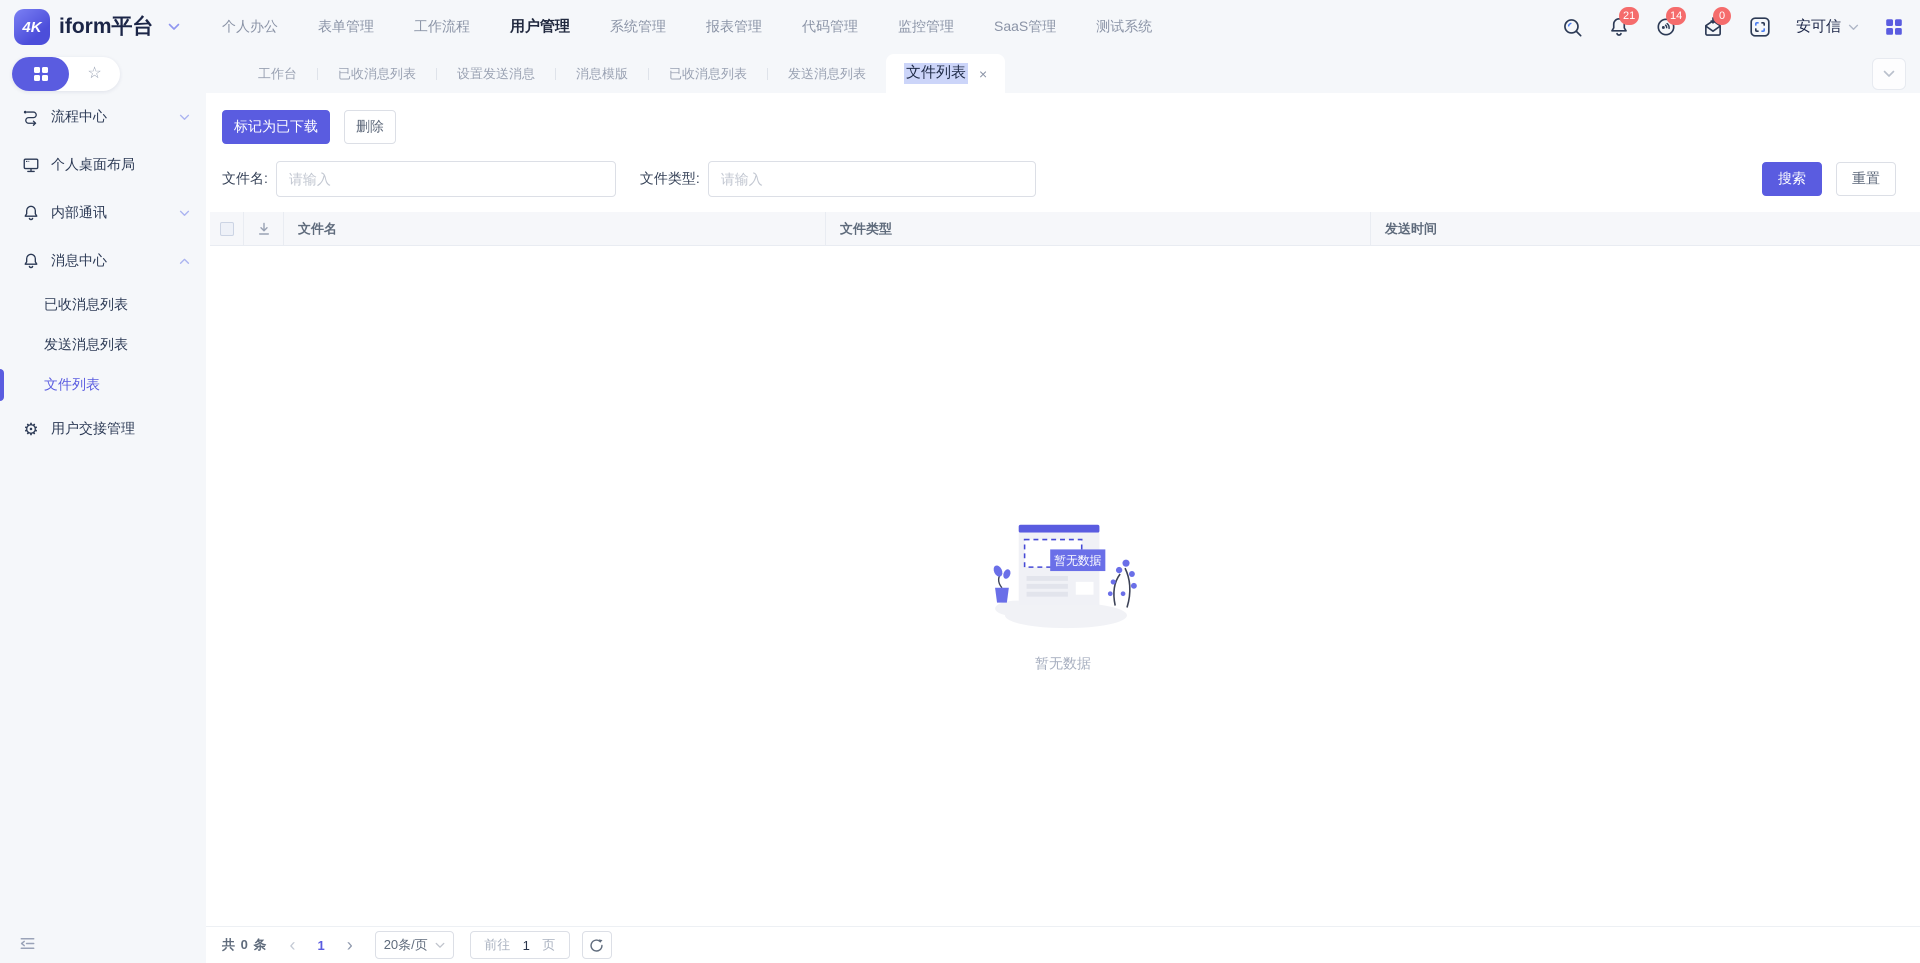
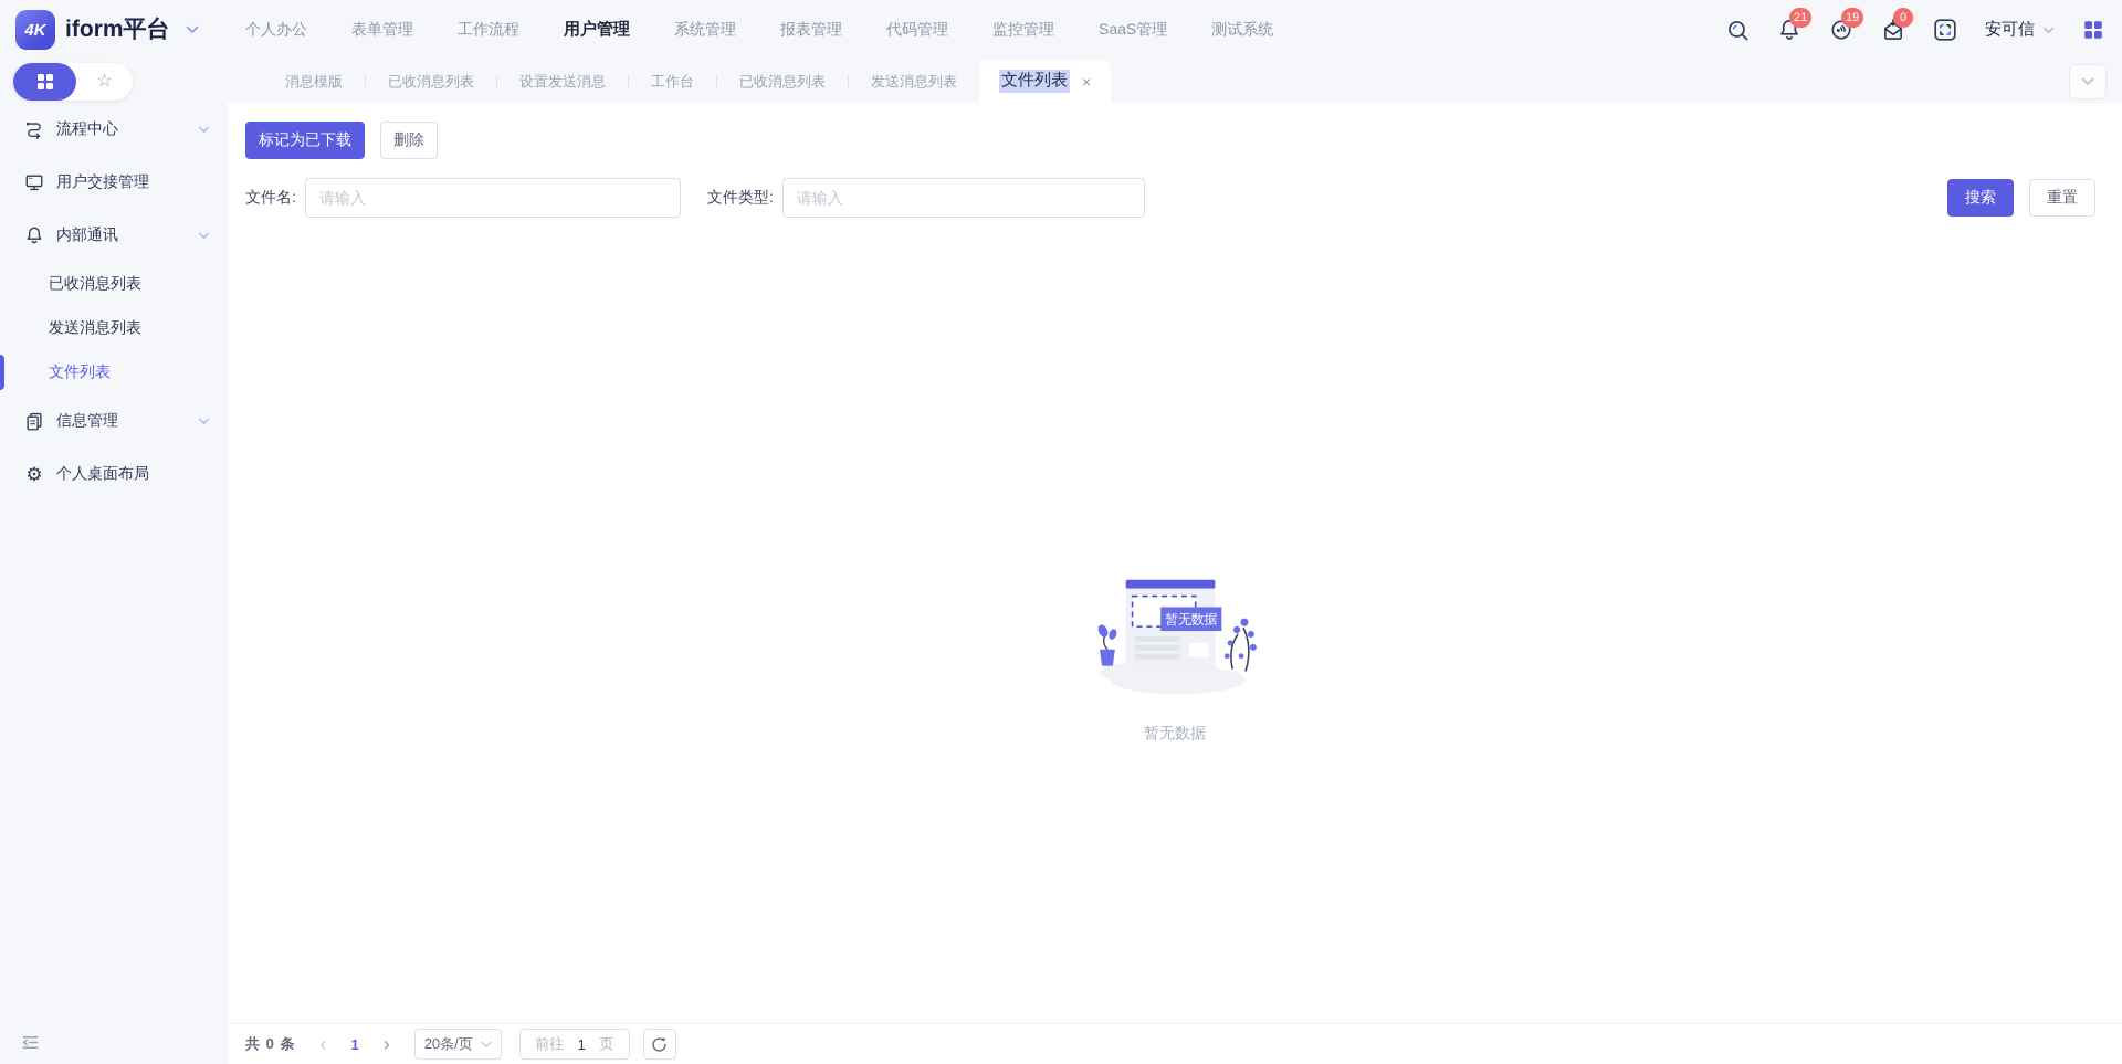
  4K
  iform平台
  个人办公
  表单管理
  工作流程
  用户管理
  系统管理
  报表管理
  代码管理
  监控管理
  SaaS管理
  测试系统
  21
- 14
+ 19
  0
  安可信
  ☆
- 工作台
+ 消息模版
  已收消息列表
  设置发送消息
- 消息模版
+ 工作台
  已收消息列表
  发送消息列表
  文件列表
  ×
  流程中心
- 个人桌面布局
+ 用户交接管理
  内部通讯
- 消息中心
  已收消息列表
  发送消息列表
  文件列表
+ 信息管理
  ⚙
- 用户交接管理
+ 个人桌面布局
  标记为已下载
  删除
  文件名:
  请输入
  文件类型:
  请输入
  搜索
  重置
- 文件名
- 文件类型
- 发送时间
  暂无数据
  暂无数据
  共 0 条
  ‹
  1
  ›
  20条/页
  前往
  1
  页
